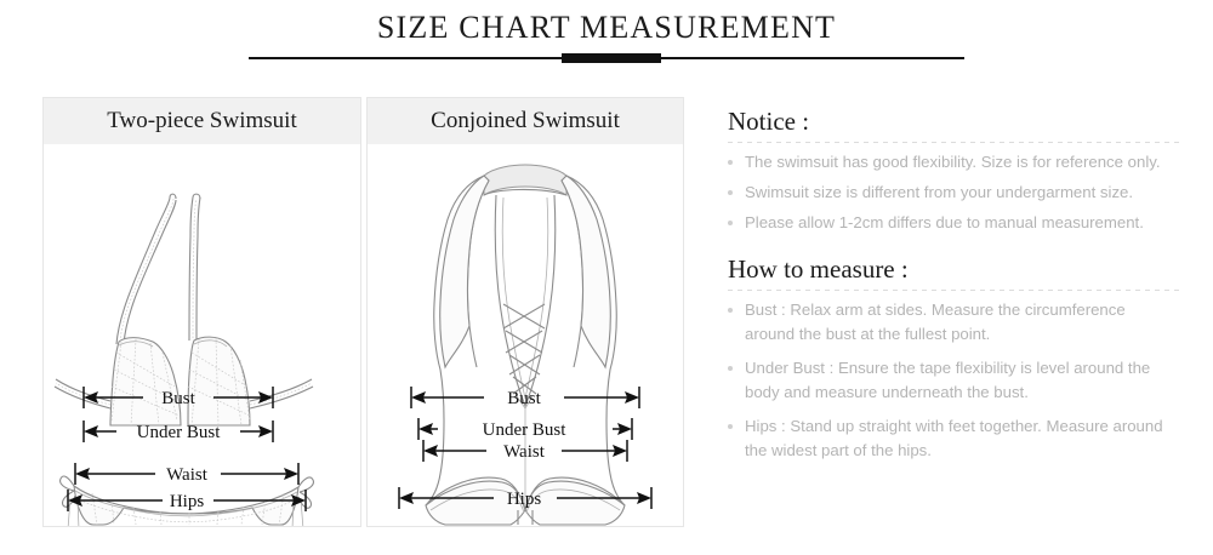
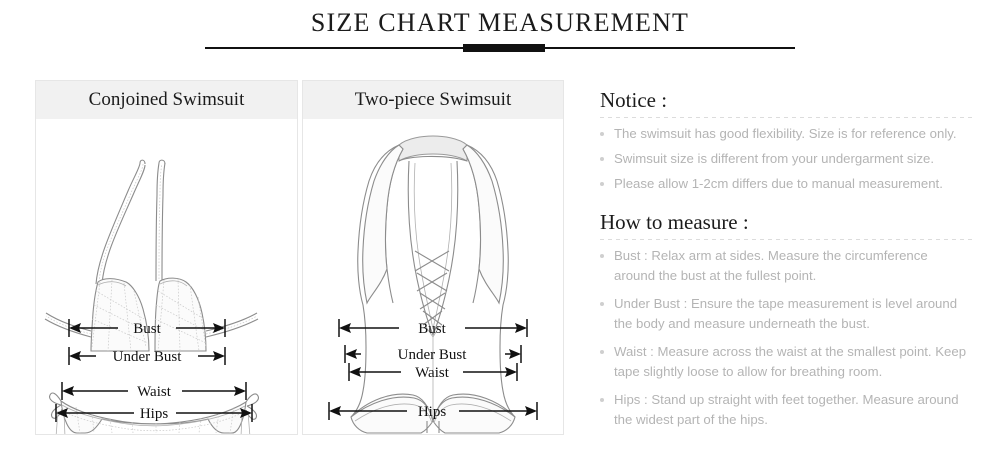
  SIZE CHART MEASUREMENT
- Two-piece Swimsuit
+ Conjoined Swimsuit
  Bust
  Under Bust
  Waist
  Hips
- Conjoined Swimsuit
+ Two-piece Swimsuit
  Bust
  Under Bust
  Waist
  Hips
  Notice :
  The swimsuit has good flexibility. Size is for reference only.
  Swimsuit size is different from your undergarment size.
  Please allow 1-2cm differs due to manual measurement.
  How to measure :
  Bust : Relax arm at sides. Measure the circumference around the bust at the fullest point.
- Under Bust : Ensure the tape flexibility is level around the body and measure underneath the bust.
+ Under Bust : Ensure the tape measurement is level around the body and measure underneath the bust.
+ Waist : Measure across the waist at the smallest point. Keep tape slightly loose to allow for breathing room.
  Hips : Stand up straight with feet together. Measure around the widest part of the hips.
